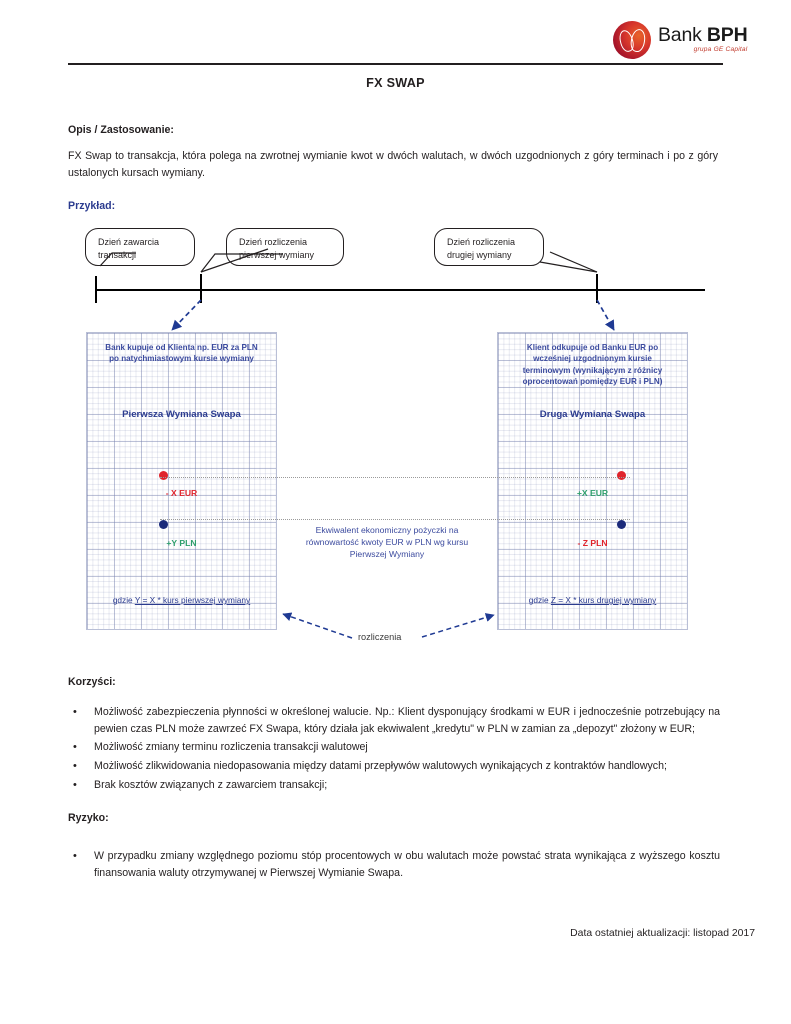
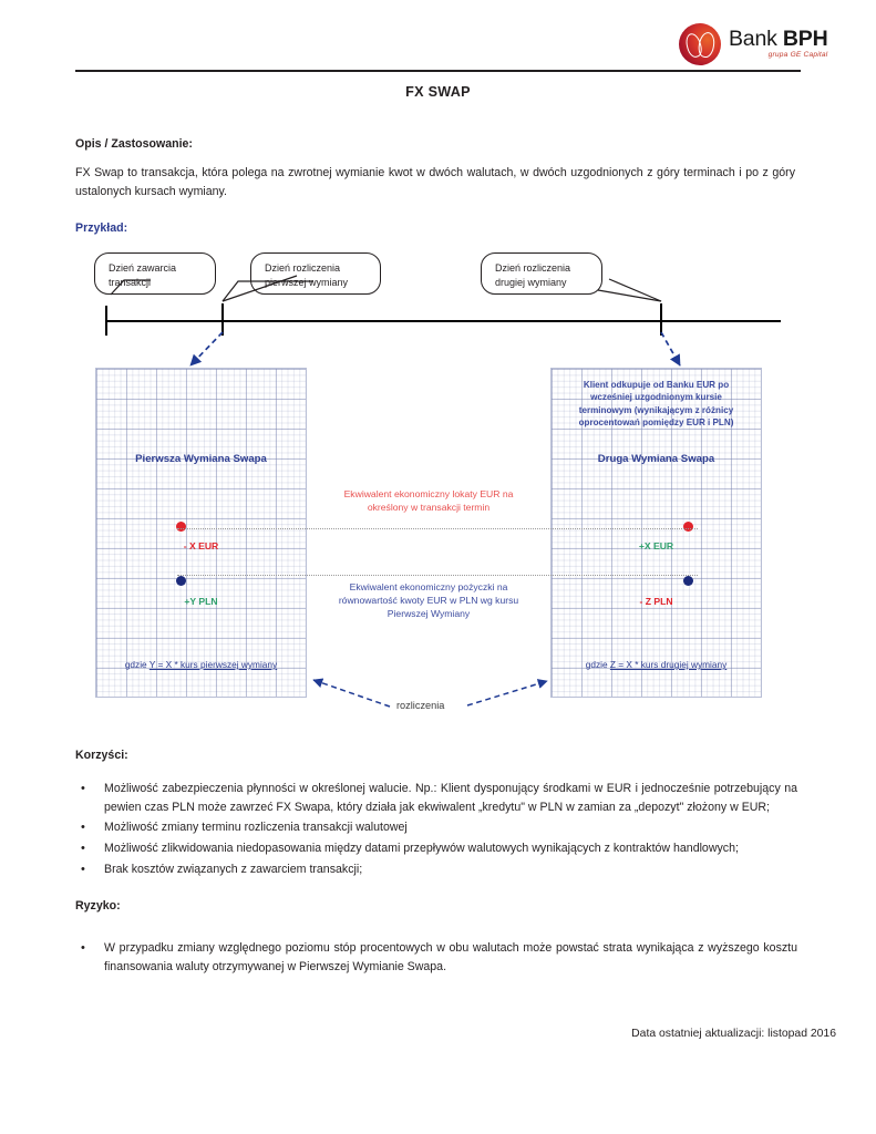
  Bank BPH
  FX SWAP
  Opis / Zastosowanie:
  FX Swap to transakcja, która polega na zwrotnej wymianie kwot w dwóch walutach, w dwóch uzgodnionych z góry terminach i po z góry ustalonych kursach wymiany.
  Przykład:
  Dzień zawarcia
  transakcji
  Dzień rozliczenia
  pierwszej wymiany
  Dzień rozliczenia
  drugiej wymiany
- Bank kupuje od Klienta np. EUR za PLN
- po natychmiastowym kursie wymiany
  Pierwsza Wymiana Swapa
  - X EUR
  +Y PLN
  gdzie Y = X * kurs pierwszej wymiany
  Klient odkupuje od Banku EUR po
  wcześniej uzgodnionym kursie
  terminowym (wynikającym z różnicy
  oprocentowań pomiędzy EUR i PLN)
  Druga Wymiana Swapa
  +X EUR
  - Z PLN
  gdzie Z = X * kurs drugiej wymiany
+ Ekwiwalent ekonomiczny lokaty EUR na
+ określony w transakcji termin
  Ekwiwalent ekonomiczny pożyczki na
  równowartość kwoty EUR w PLN wg kursu
  Pierwszej Wymiany
  rozliczenia
  Korzyści:
  •
  Możliwość zabezpieczenia płynności w określonej walucie. Np.: Klient dysponujący środkami w EUR i jednocześnie potrzebujący na pewien czas PLN może zawrzeć FX Swapa, który działa jak ekwiwalent „kredytu" w PLN w zamian za „depozyt" złożony w EUR;
  •
  Możliwość zmiany terminu rozliczenia transakcji walutowej
  •
  Możliwość zlikwidowania niedopasowania między datami przepływów walutowych wynikających z kontraktów handlowych;
  •
  Brak kosztów związanych z zawarciem transakcji;
  Ryzyko:
  •
  W przypadku zmiany względnego poziomu stóp procentowych w obu walutach może powstać strata wynikająca z wyższego kosztu finansowania waluty otrzymywanej w Pierwszej Wymianie Swapa.
- Data ostatniej aktualizacji: listopad 2017
+ Data ostatniej aktualizacji: listopad 2016
